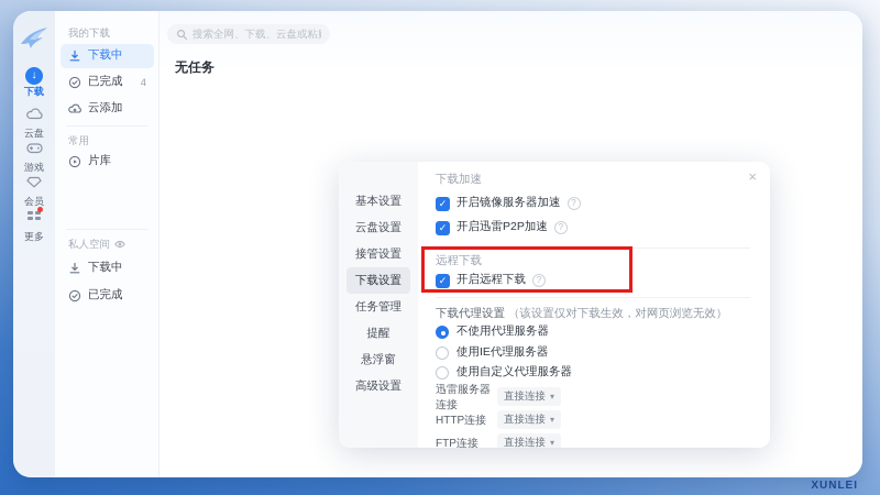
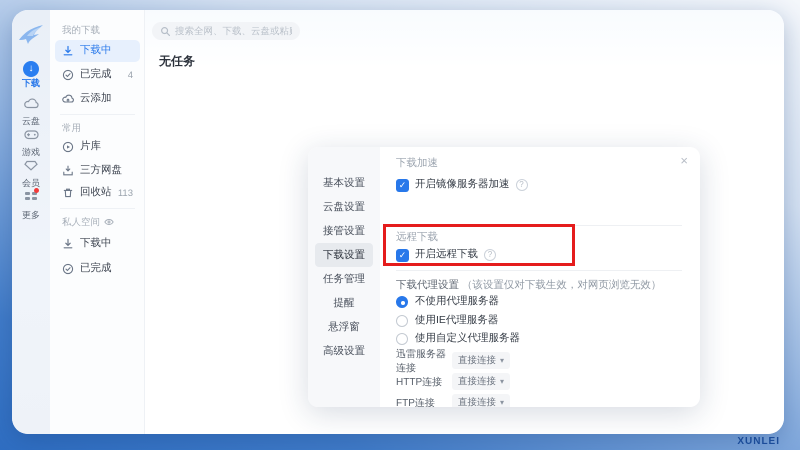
  XUNLEI
  ↓
  下载
  云盘
  游戏
  会员
  更多
  我的下载
  下载中
  已完成
  4
  云添加
  常用
  片库
+ 三方网盘
+ 回收站
+ 113
  私人空间
  下载中
  已完成
  搜索全网、下载、云盘或粘
  无任务
  基本设置
  云盘设置
  接管设置
  下载设置
  任务管理
  提醒
  悬浮窗
  高级设置
  ×
  下载加速
  开启镜像服务器加速
- 开启迅雷P2P加速
  远程下载
  开启远程下载
  下载代理设置 （该设置仅对下载生效，对网页浏览无效）
  不使用代理服务器
  使用IE代理服务器
  使用自定义代理服务器
  迅雷服务器连接
  直接连接
  ▾
  HTTP连接
  直接连接
  ▾
  FTP连接
  直接连接
  ▾
